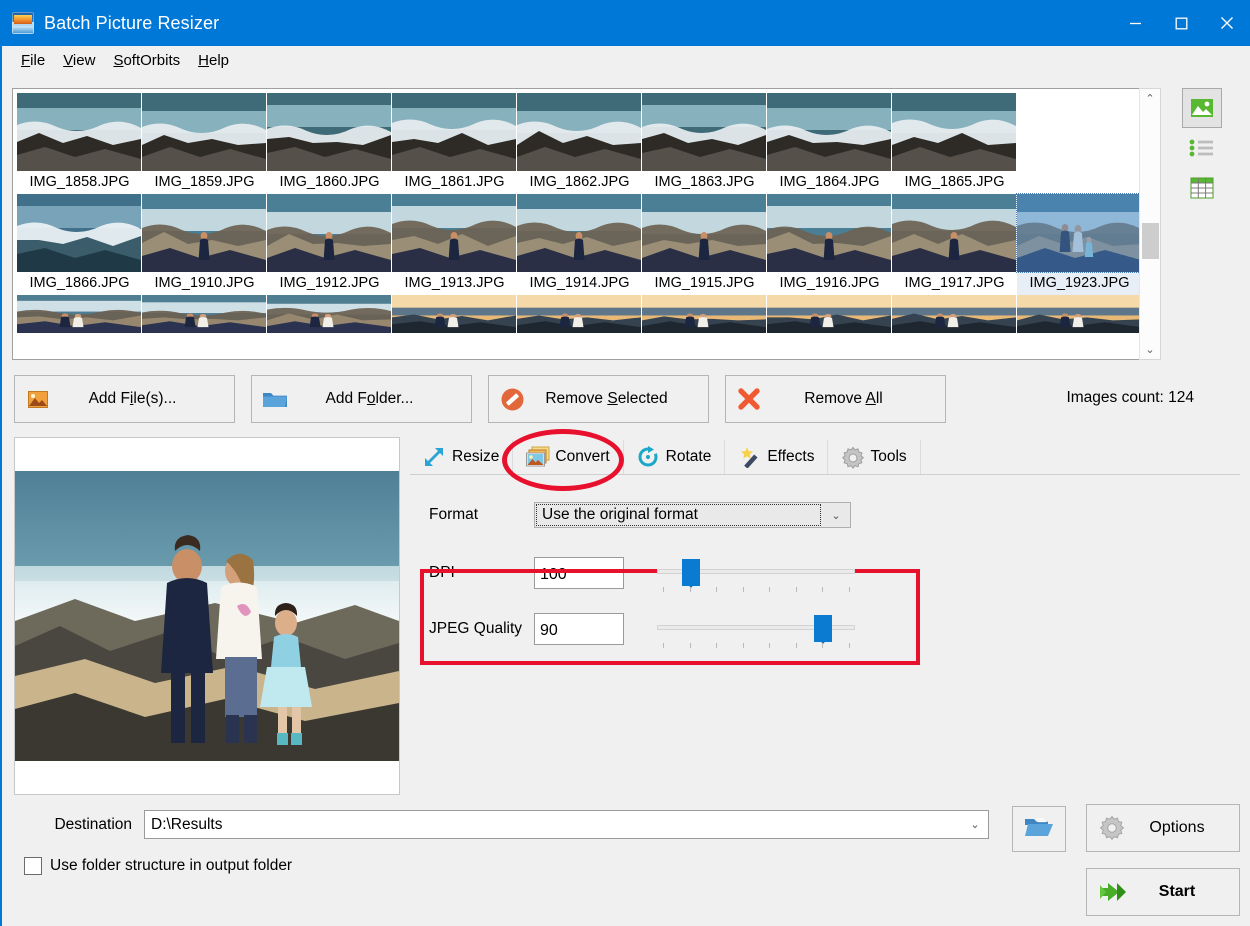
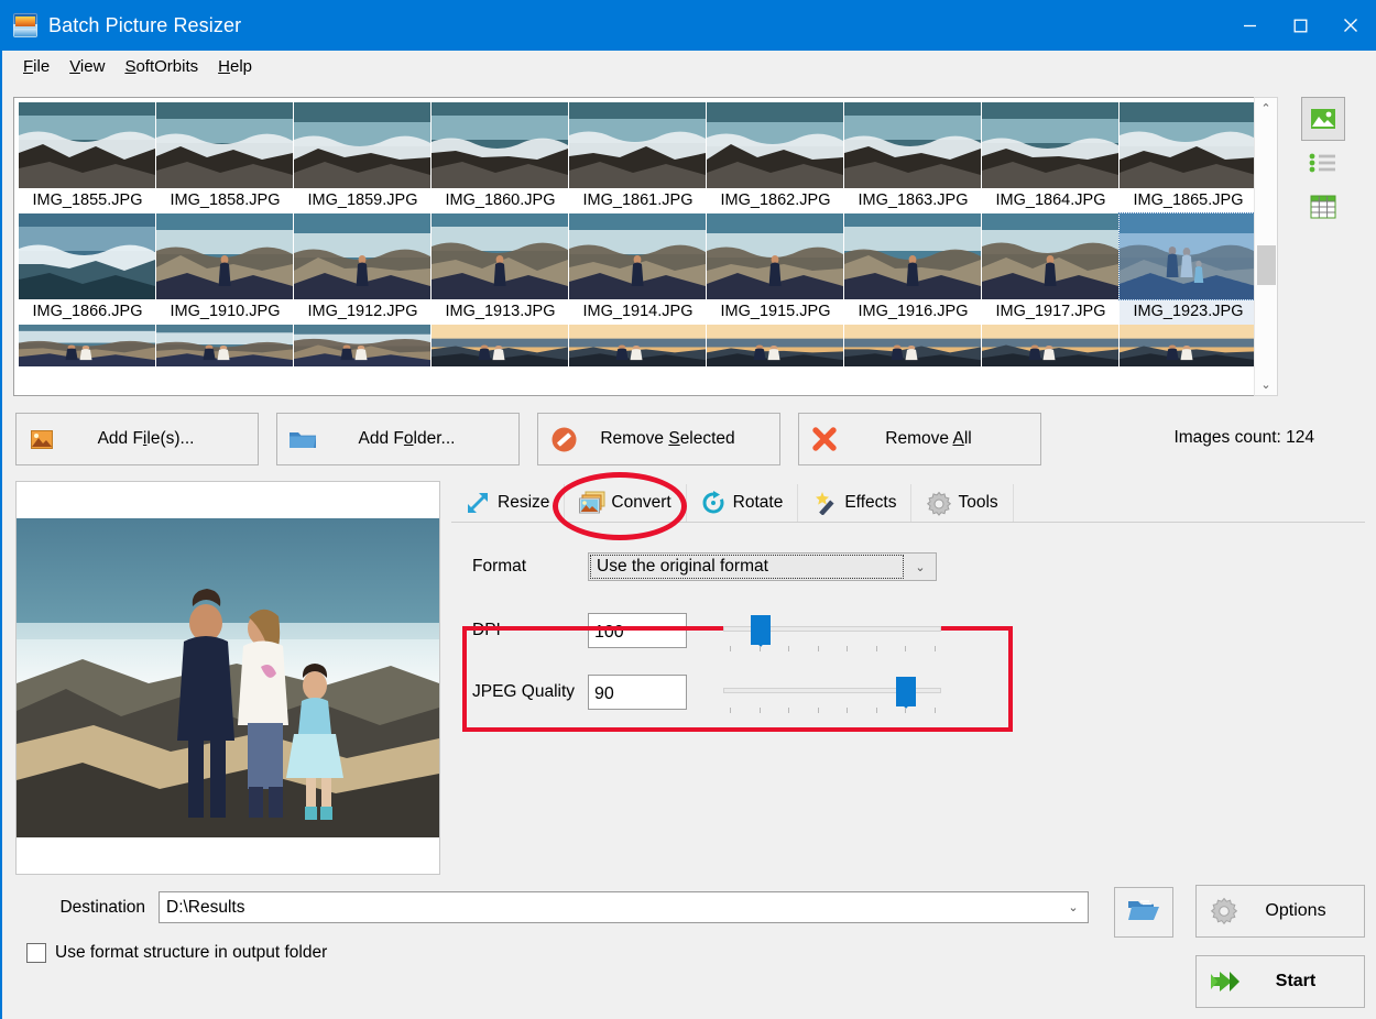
  Batch Picture Resizer
  File
  View
  SoftOrbits
  Help
+ IMG_1855.JPG
  IMG_1858.JPG
  IMG_1859.JPG
  IMG_1860.JPG
  IMG_1861.JPG
  IMG_1862.JPG
  IMG_1863.JPG
  IMG_1864.JPG
  IMG_1865.JPG
  IMG_1866.JPG
  IMG_1910.JPG
  IMG_1912.JPG
  IMG_1913.JPG
  IMG_1914.JPG
  IMG_1915.JPG
  IMG_1916.JPG
  IMG_1917.JPG
  IMG_1923.JPG
  ⌃
  ⌄
  Add File(s)...
  Add Folder...
  Remove Selected
  Remove All
  Images count: 124
  Resize
  Convert
  Rotate
  Effects
  Tools
  Format
  Use the original format
  ⌄
  DPI
  100
  JPEG Quality
  90
  Destination
  D:\Results
  ⌄
- Use folder structure in output folder
+ Use format structure in output folder
  Options
  Start
